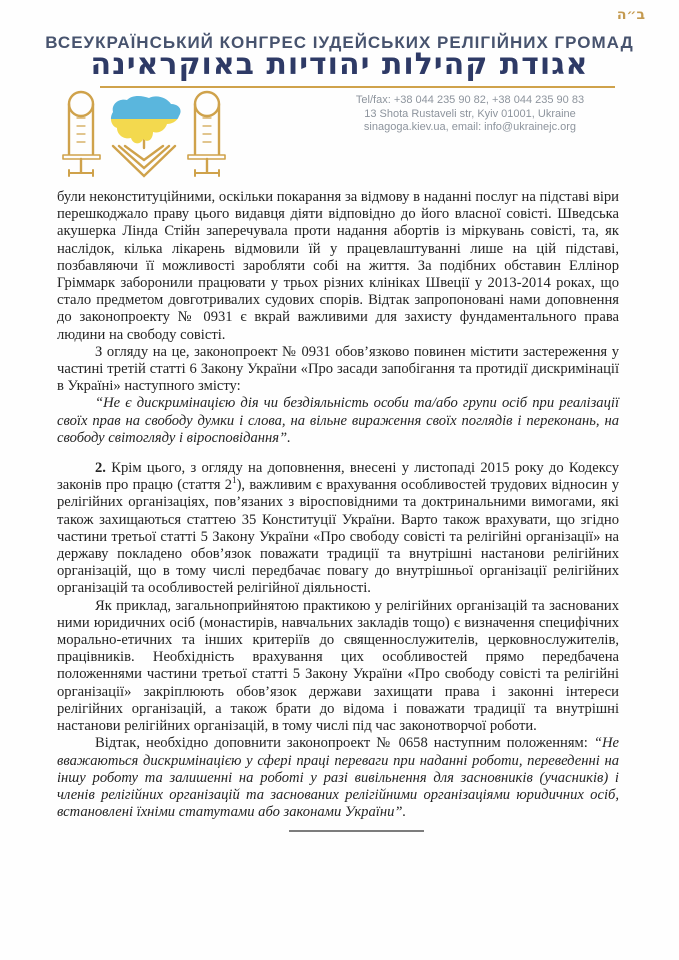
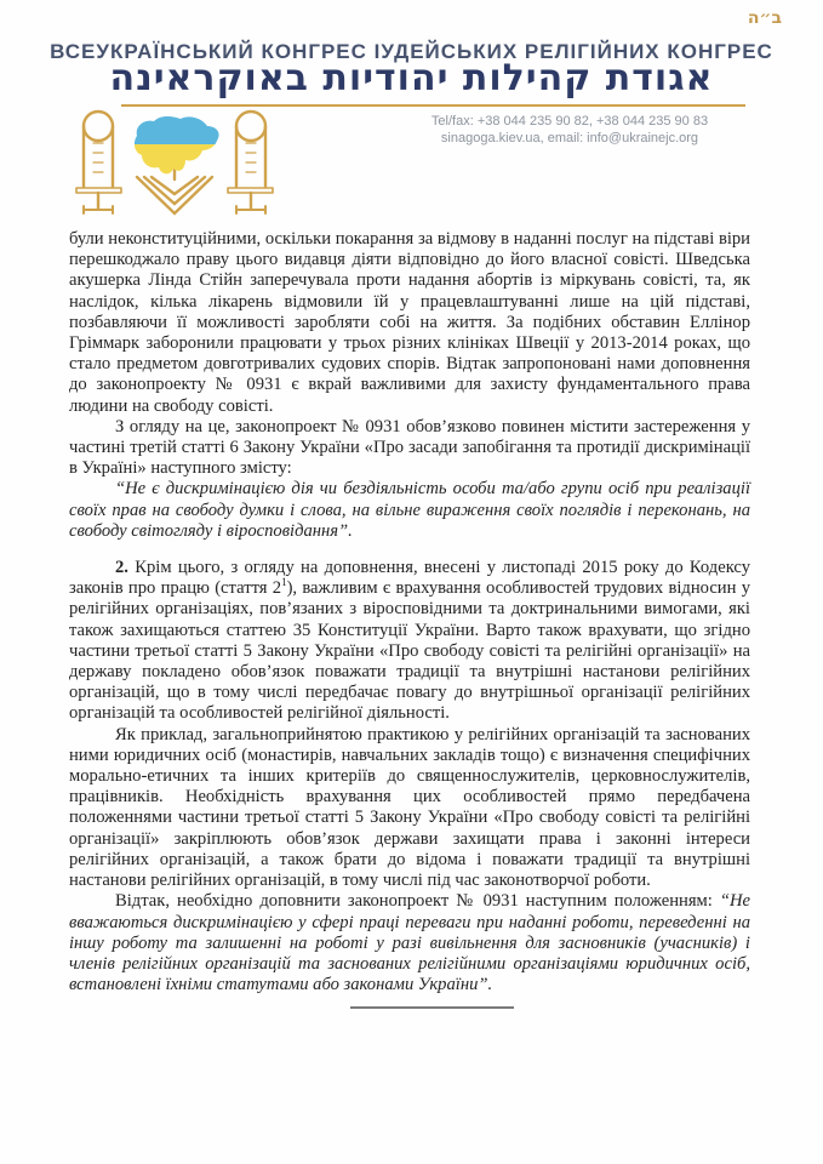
  ב״ה
- ВСЕУКРАЇНСЬКИЙ КОНГРЕС ІУДЕЙСЬКИХ РЕЛІГІЙНИХ ГРОМАД
+ ВСЕУКРАЇНСЬКИЙ КОНГРЕС ІУДЕЙСЬКИХ РЕЛІГІЙНИХ КОНГРЕС
  אגודת קהילות יהודיות באוקראינה
  Tel/fax: +38 044 235 90 82, +38 044 235 90 83
- 13 Shota Rustaveli str, Kyiv 01001, Ukraine
  sinagoga.kiev.ua, email: info@ukrainejc.org
  були неконституційними, оскільки покарання за відмову в наданні послуг на підставі віри перешкоджало праву цього видавця діяти відповідно до його власної совісті. Шведська акушерка Лінда Стійн заперечувала проти надання абортів із міркувань совісті, та, як наслідок, кілька лікарень відмовили їй у працевлаштуванні лише на цій підставі, позбавляючи її можливості заробляти собі на життя. За подібних обставин Еллінор Гріммарк заборонили працювати у трьох різних клініках Швеції у 2013-2014 роках, що стало предметом довготривалих судових спорів. Відтак запропоновані нами доповнення до законопроекту № 0931 є вкрай важливими для захисту фундаментального права людини на свободу совісті.
  З огляду на це, законопроект № 0931 обов’язково повинен містити застереження у частині третій статті 6 Закону України «Про засади запобігання та протидії дискримінації в Україні» наступного змісту:
  “Не є дискримінацією дія чи бездіяльність особи та/або групи осіб при реалізації своїх прав на свободу думки і слова, на вільне вираження своїх поглядів і переконань, на свободу світогляду і віросповідання”.
  2. Крім цього, з огляду на доповнення, внесені у листопаді 2015 року до Кодексу законів про працю (стаття 21), важливим є врахування особливостей трудових відносин у релігійних організаціях, пов’язаних з віросповідними та доктринальними вимогами, які також захищаються статтею 35 Конституції України. Варто також врахувати, що згідно частини третьої статті 5 Закону України «Про свободу совісті та релігійні організації» на державу покладено обов’язок поважати традиції та внутрішні настанови релігійних організацій, що в тому числі передбачає повагу до внутрішньої організації релігійних організацій та особливостей релігійної діяльності.
  Як приклад, загальноприйнятою практикою у релігійних організацій та заснованих ними юридичних осіб (монастирів, навчальних закладів тощо) є визначення специфічних морально-етичних та інших критеріїв до священнослужителів, церковнослужителів, працівників. Необхідність врахування цих особливостей прямо передбачена положеннями частини третьої статті 5 Закону України «Про свободу совісті та релігійні організації» закріплюють обов’язок держави захищати права і законні інтереси релігійних організацій, а також брати до відома і поважати традиції та внутрішні настанови релігійних організацій, в тому числі під час законотворчої роботи.
- Відтак, необхідно доповнити законопроект № 0658 наступним положенням: “Не вважаються дискримінацією у сфері праці переваги при наданні роботи, переведенні на іншу роботу та залишенні на роботі у разі вивільнення для засновників (учасників) і членів релігійних організацій та заснованих релігійними організаціями юридичних осіб, встановлені їхніми статутами або законами України”.
+ Відтак, необхідно доповнити законопроект № 0931 наступним положенням: “Не вважаються дискримінацією у сфері праці переваги при наданні роботи, переведенні на іншу роботу та залишенні на роботі у разі вивільнення для засновників (учасників) і членів релігійних організацій та заснованих релігійними організаціями юридичних осіб, встановлені їхніми статутами або законами України”.
